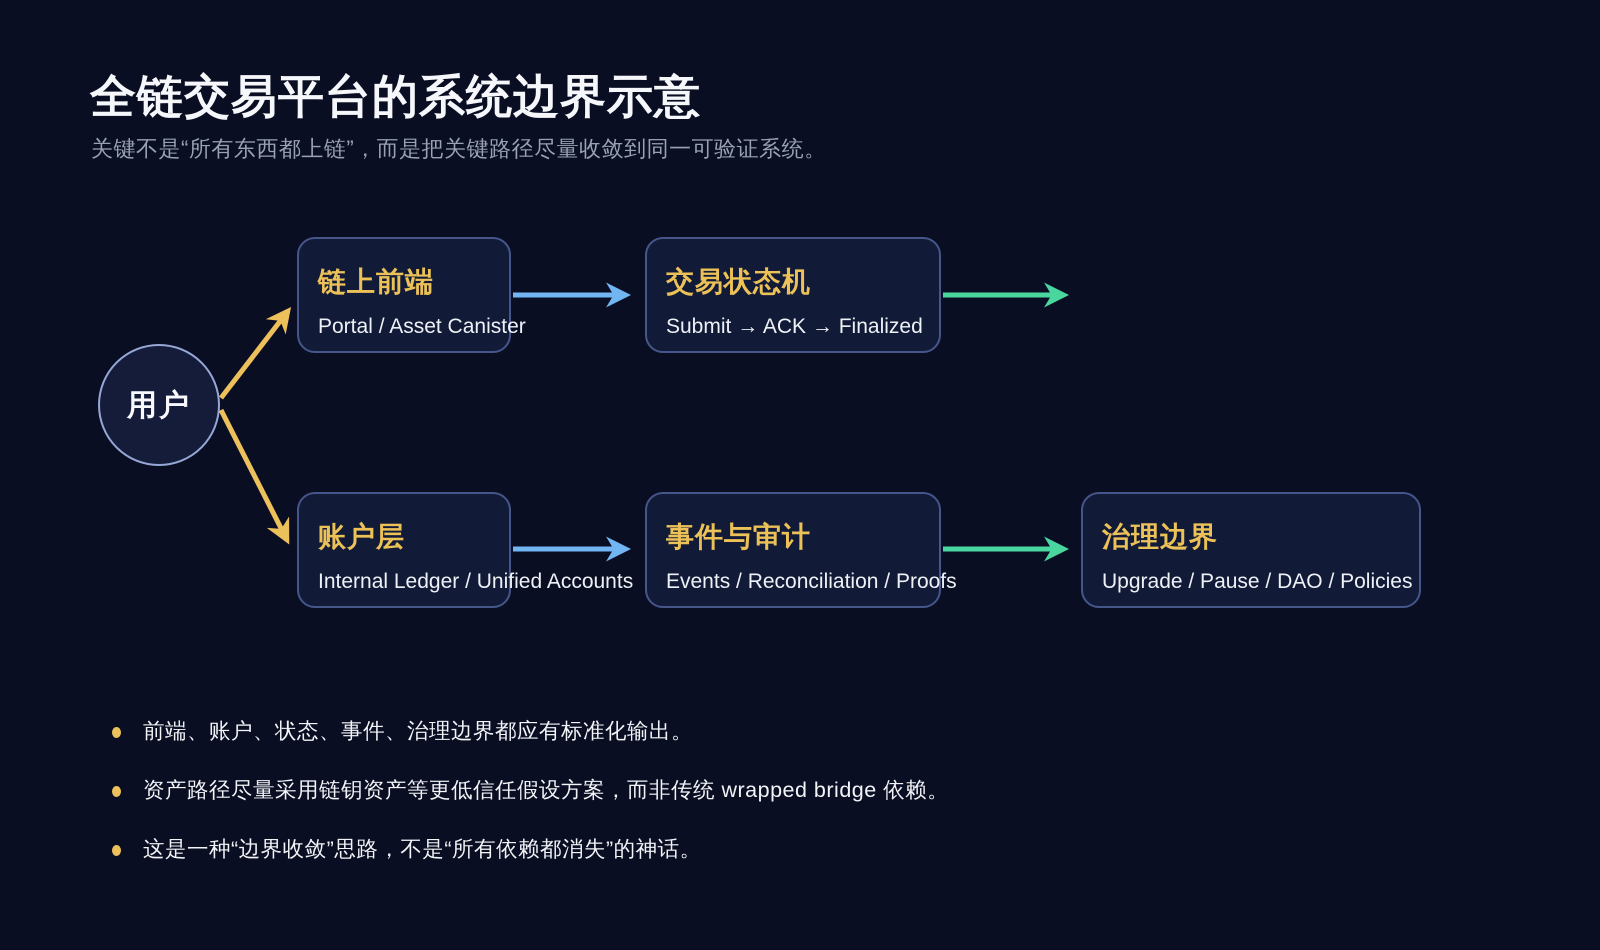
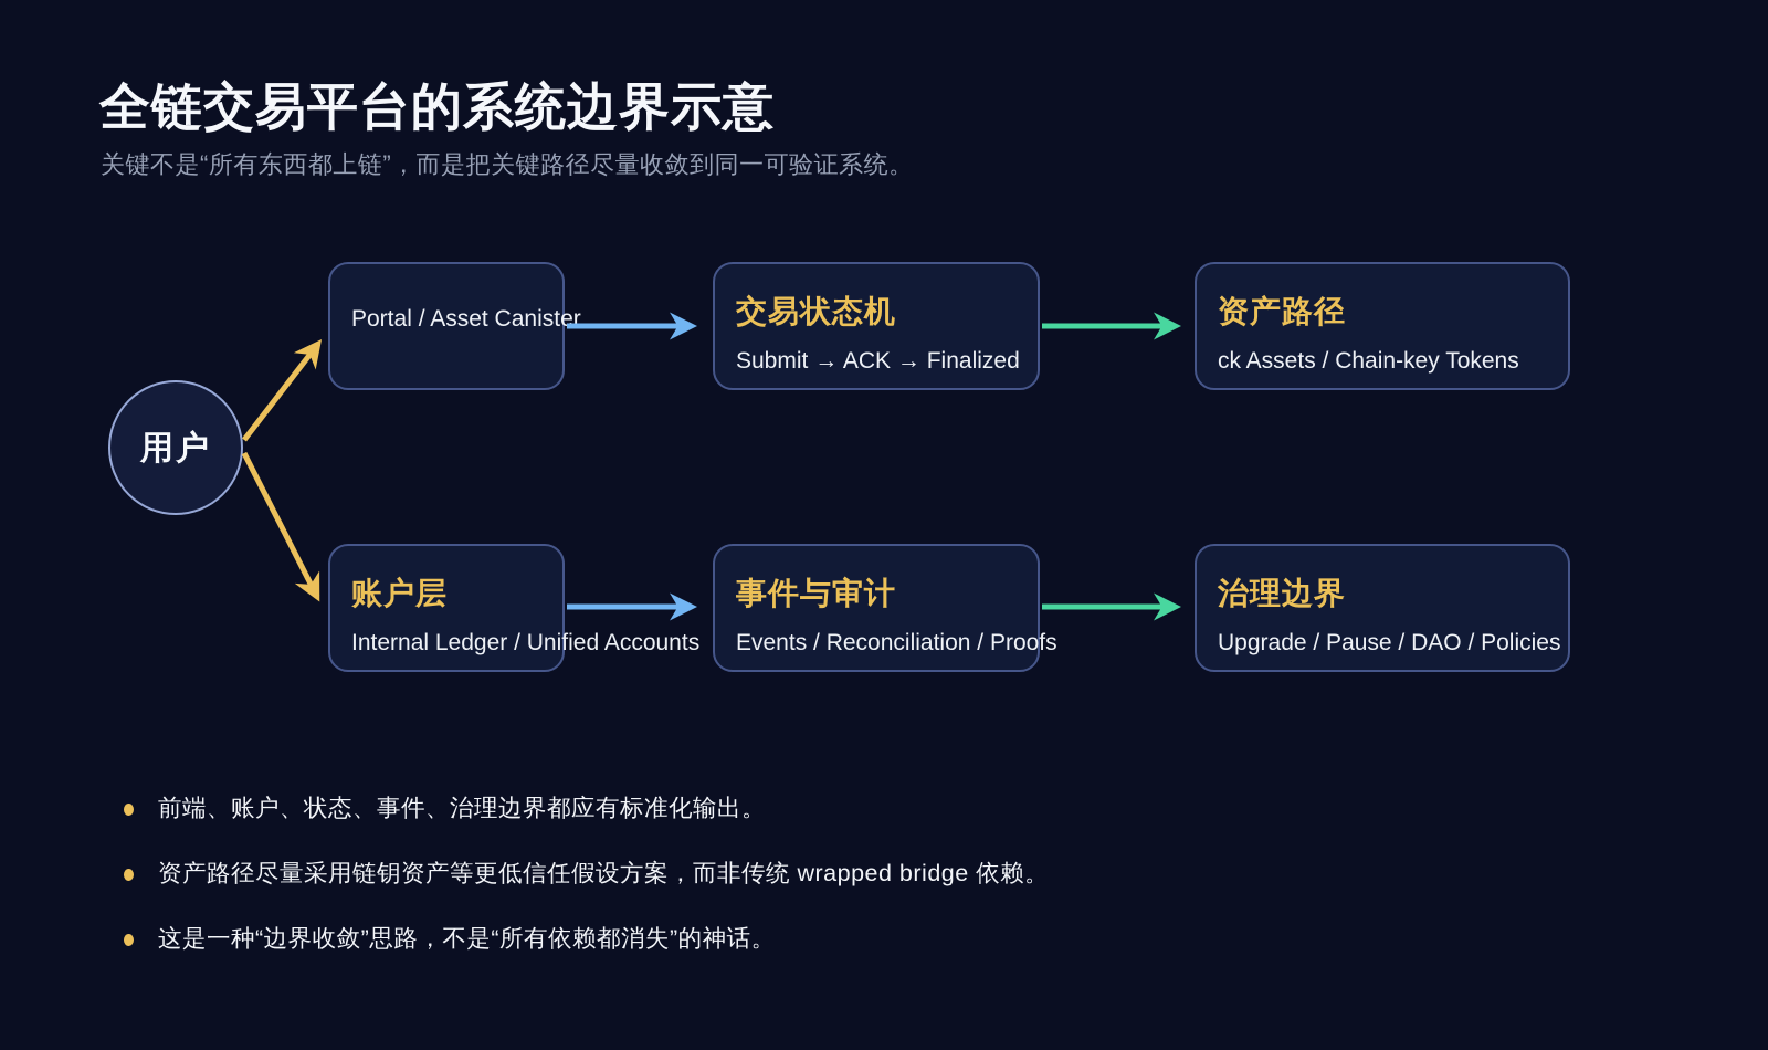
  全链交易平台的系统边界示意
  关键不是“所有东西都上链”，而是把关键路径尽量收敛到同一可验证系统。
  用户
- 链上前端
  Portal / Asset Cani
  账户层
  交易状态机
  Submit → ACK → Finalized
  事件与审计
  Events / Reconciliation / Pr
+ 资产路径
+ ck Assets / Chain-key Tokens
  治理边界
  Upgrade / Pause / DAO / Policie
  前端、账户、状态、事件、治理边界都应有标准化输出。
  资产路径尽量采用链钥资产等更低信任假设方案，而非传统 wrapped bridge 依赖。
  这是一种“边界收敛”思路，不是“所有依赖都消失”的神话。
